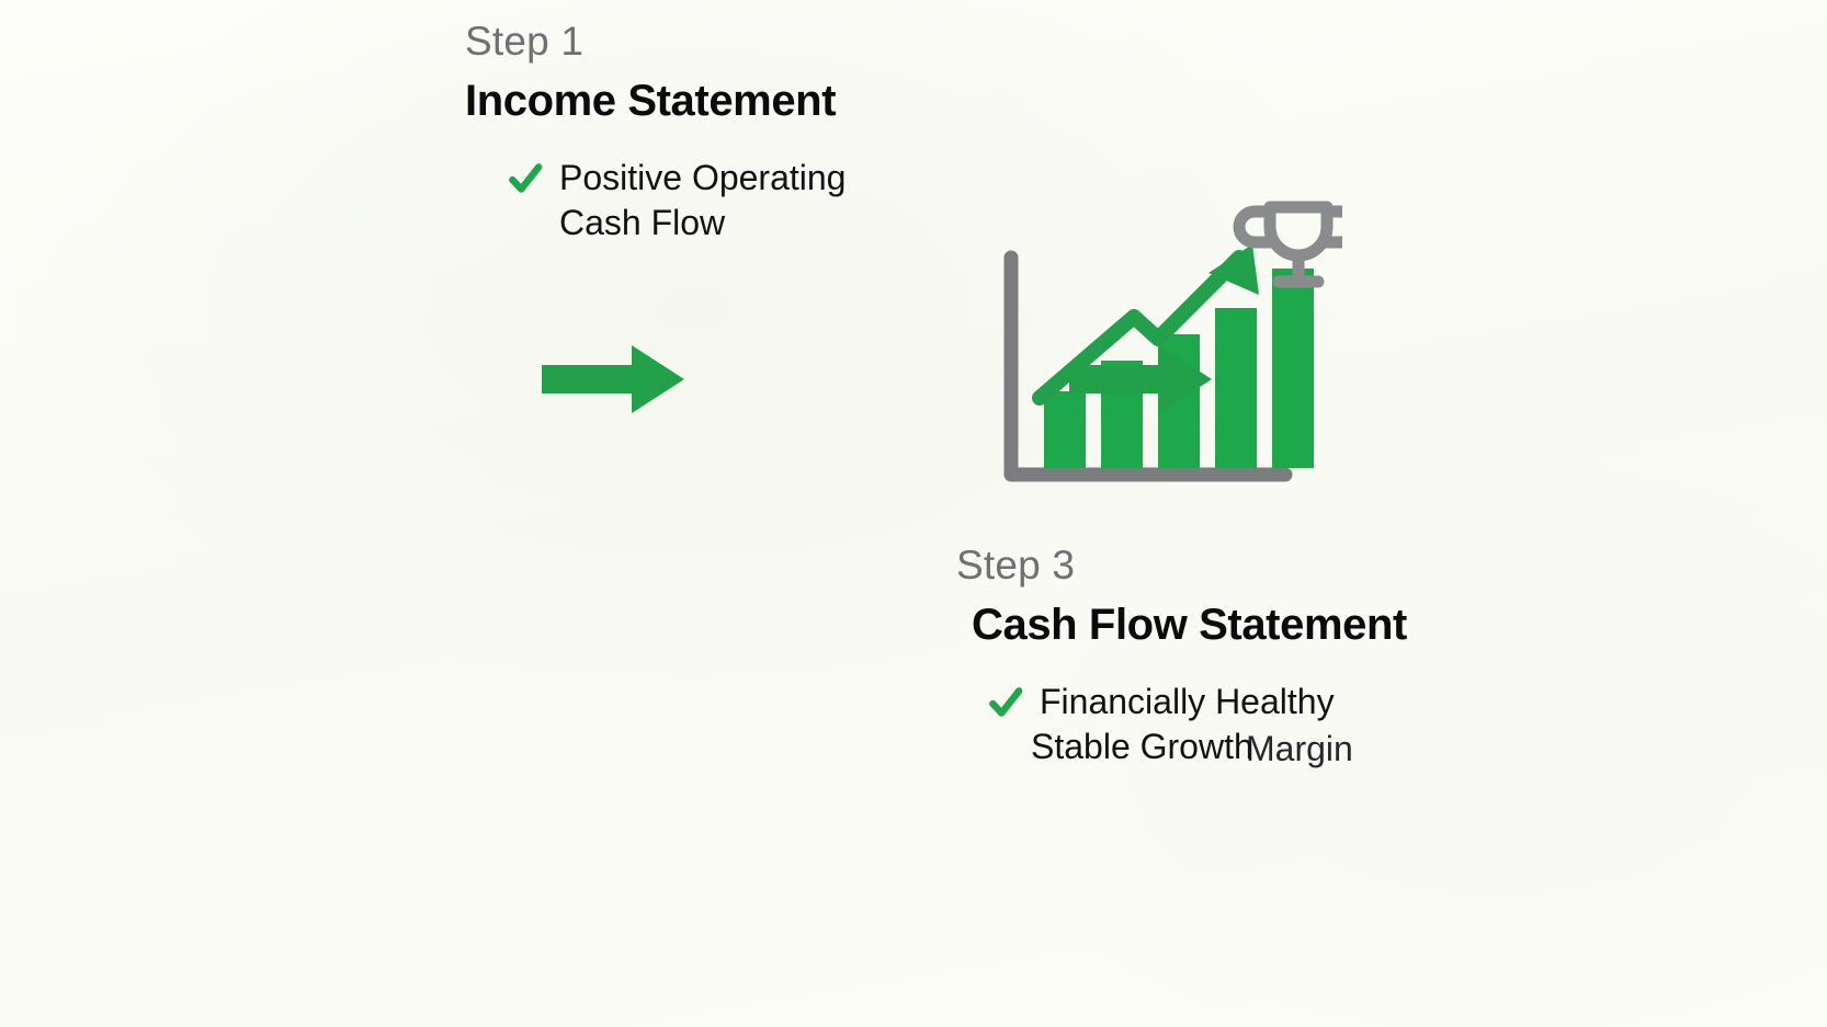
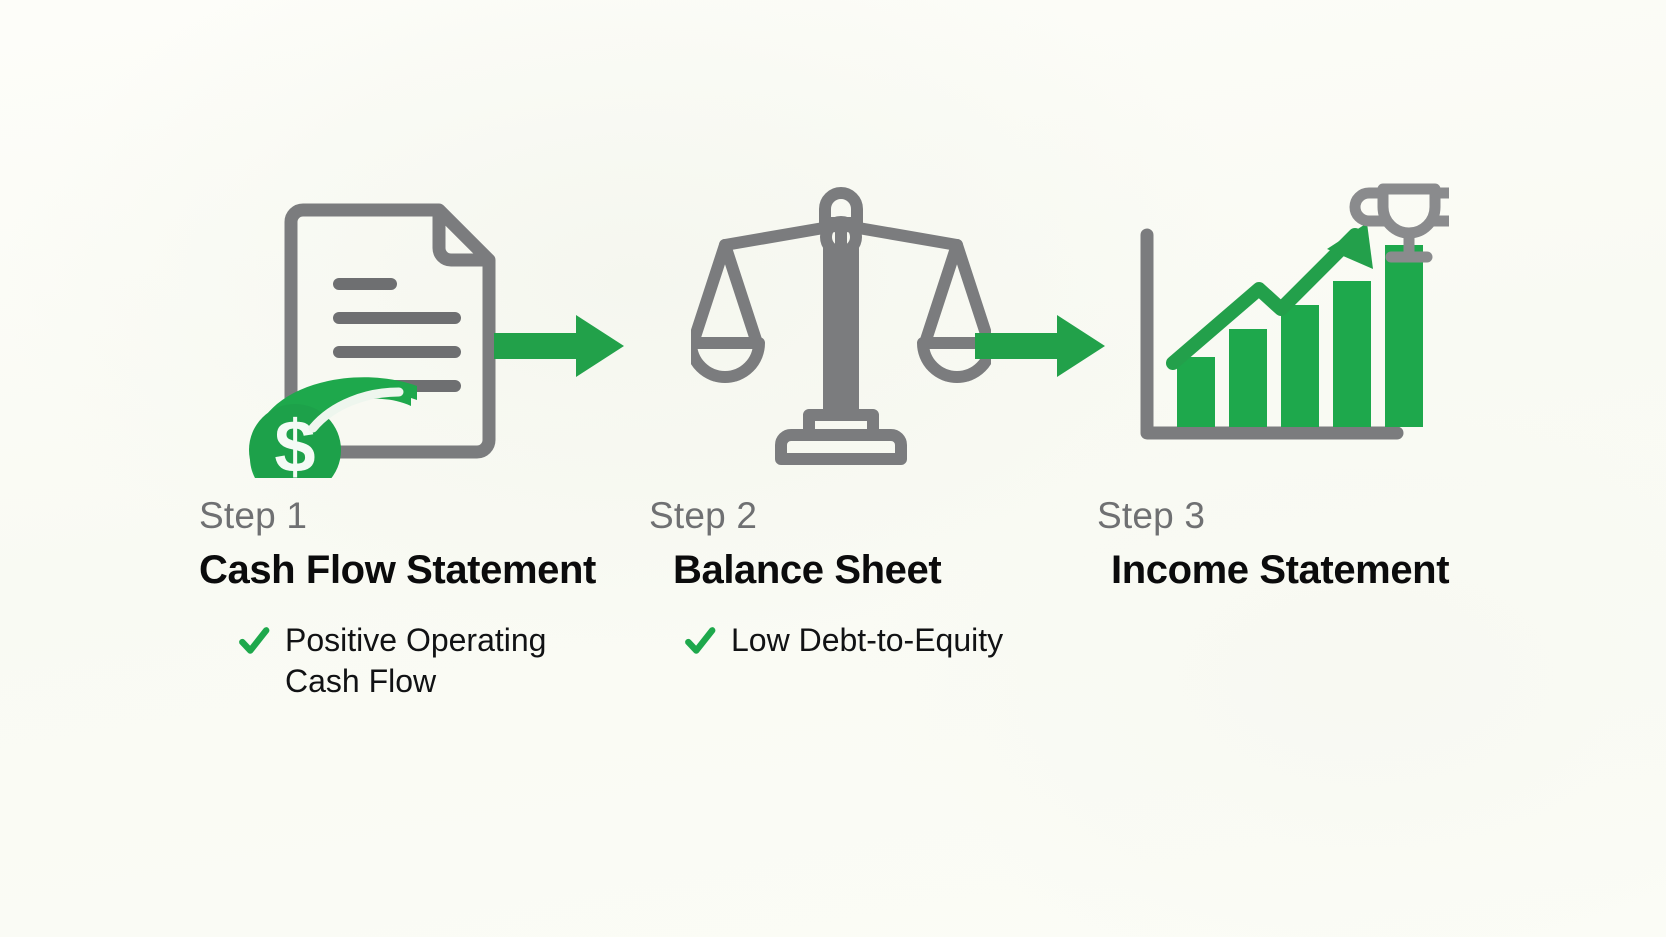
+ $
  Step 1
- Income Statement
+ Cash Flow Statement
  Positive Operating
  Cash Flow
+ Step 2
+ Balance Sheet
+ Low Debt-to-Equity
  Step 3
- Cash Flow Statement
+ Income Statement
- Financially Healthy
- Stable Growth
- Margin
